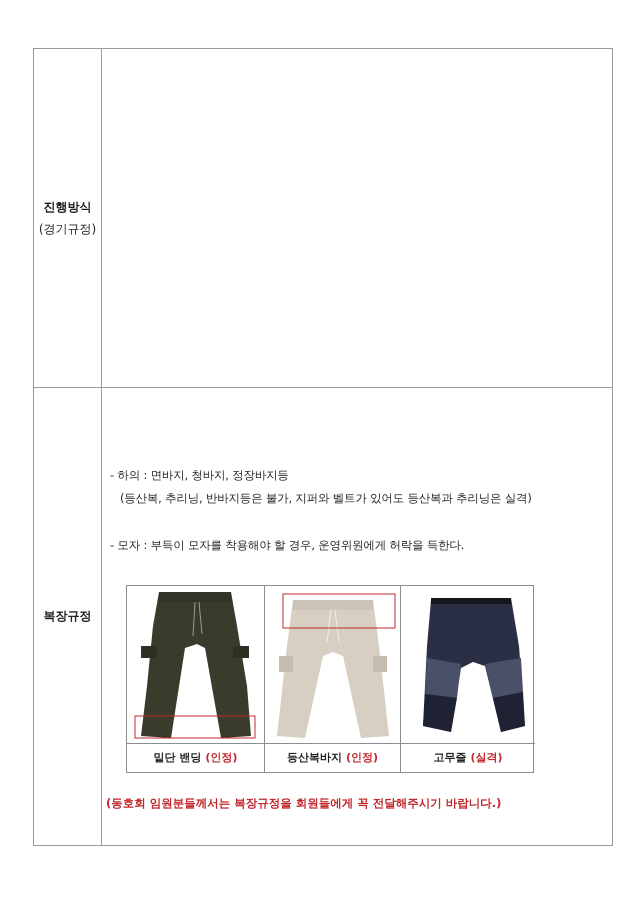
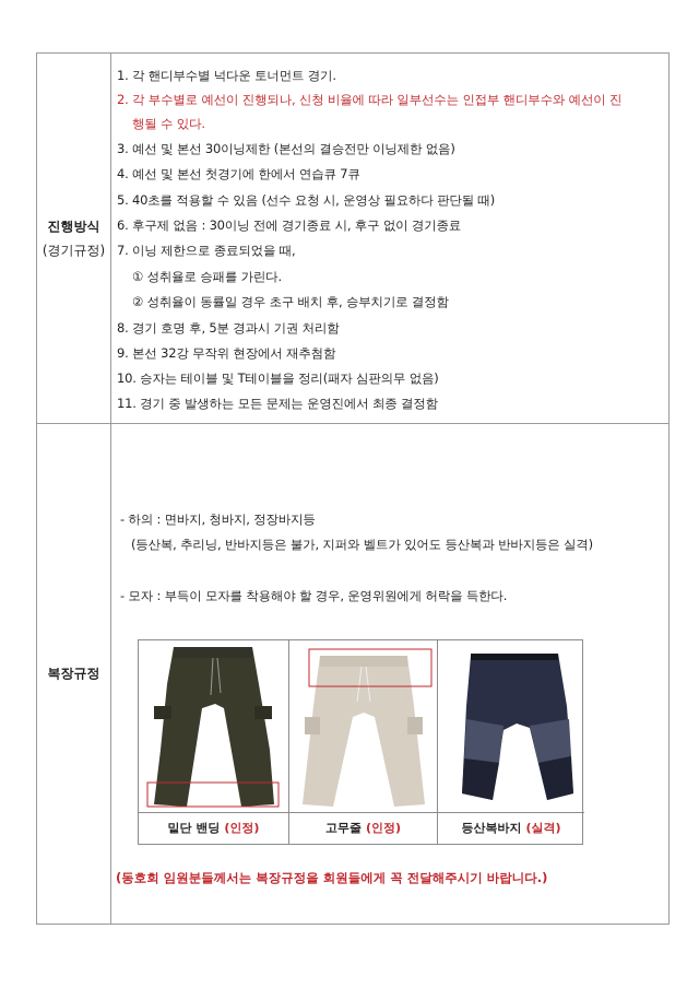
  진행방식
  (경기규정)
+ 1. 각 핸디부수별 넉다운 토너먼트 경기.
+ 2. 각 부수별로 예선이 진행되나, 신청 비율에 따라 일부선수는 인접부 핸디부수와 예선이 진
+ 행될 수 있다.
+ 3. 예선 및 본선 30이닝제한 (본선의 결승전만 이닝제한 없음)
+ 4. 예선 및 본선 첫경기에 한에서 연습큐 7큐
+ 5. 40초를 적용할 수 있음 (선수 요청 시, 운영상 필요하다 판단될 때)
+ 6. 후구제 없음 : 30이닝 전에 경기종료 시, 후구 없이 경기종료
+ 7. 이닝 제한으로 종료되었을 때,
+ ① 성취율로 승패를 가린다.
+ ② 성취율이 동률일 경우 초구 배치 후, 승부치기로 결정함
+ 8. 경기 호명 후, 5분 경과시 기권 처리함
+ 9. 본선 32강 무작위 현장에서 재추첨함
+ 10. 승자는 테이블 및 T테이블을 정리(패자 심판의무 없음)
+ 11. 경기 중 발생하는 모든 문제는 운영진에서 최종 결정함
  복장규정
  - 하의 : 면바지, 청바지, 정장바지등
- (등산복, 추리닝, 반바지등은 불가, 지퍼와 벨트가 있어도 등산복과 추리닝은 실격)
+ (등산복, 추리닝, 반바지등은 불가, 지퍼와 벨트가 있어도 등산복과 반바지등은 실격)
  - 모자 : 부득이 모자를 착용해야 할 경우, 운영위원에게 허락을 득한다.
  밑단 밴딩
  (인정)
- 등산복바지
+ 고무줄
  (인정)
- 고무줄
+ 등산복바지
  (실격)
  (동호회 임원분들께서는 복장규정을 회원들에게 꼭 전달해주시기 바랍니다.)
